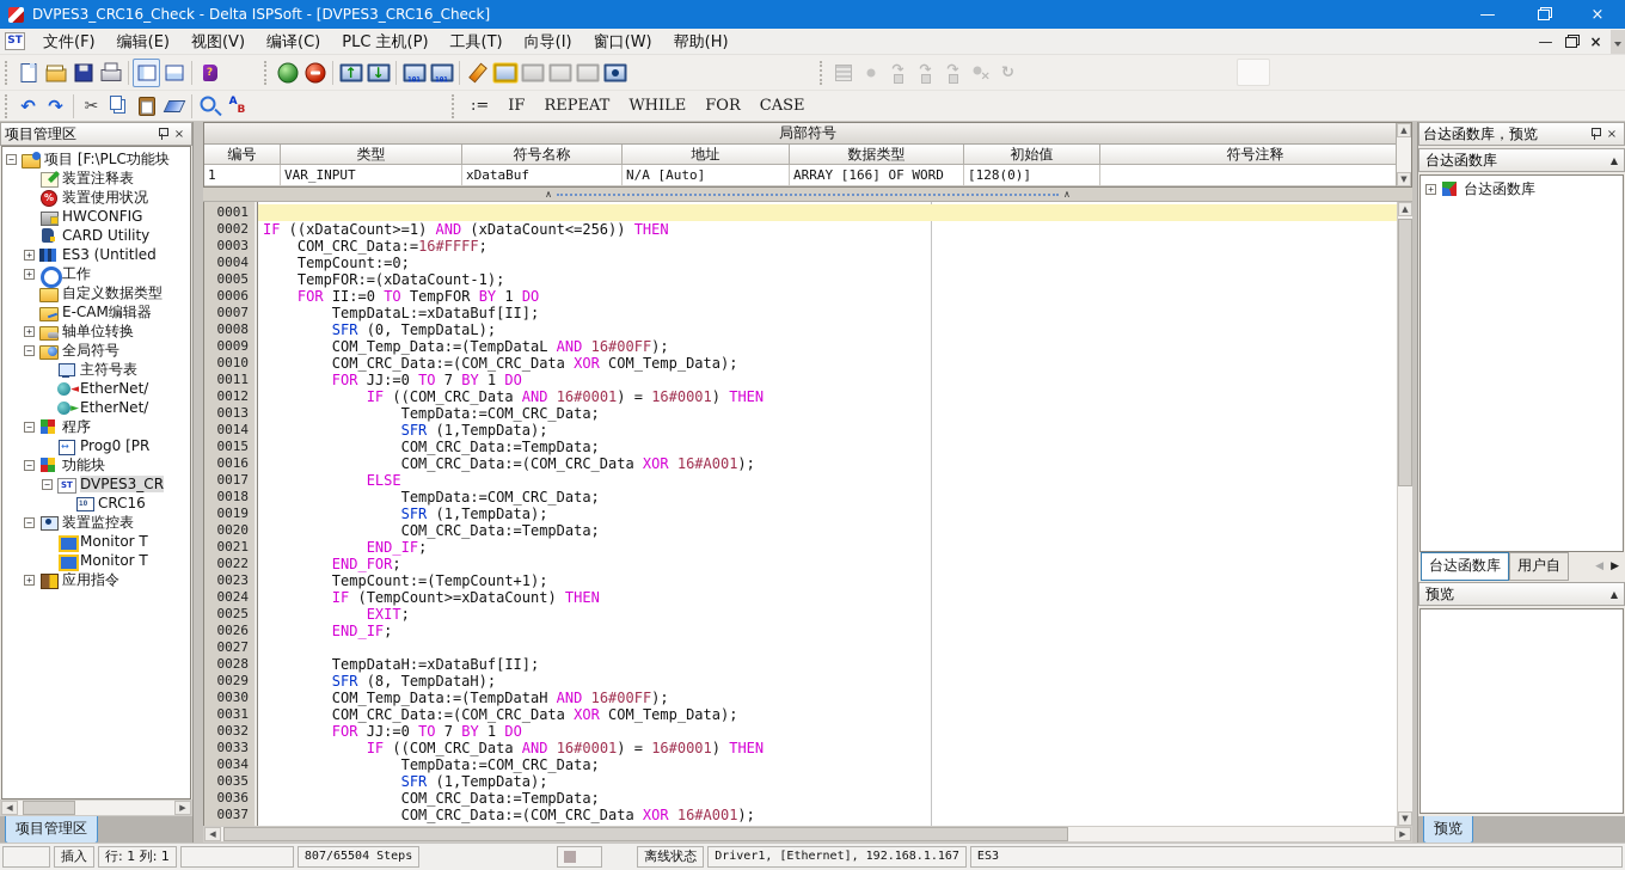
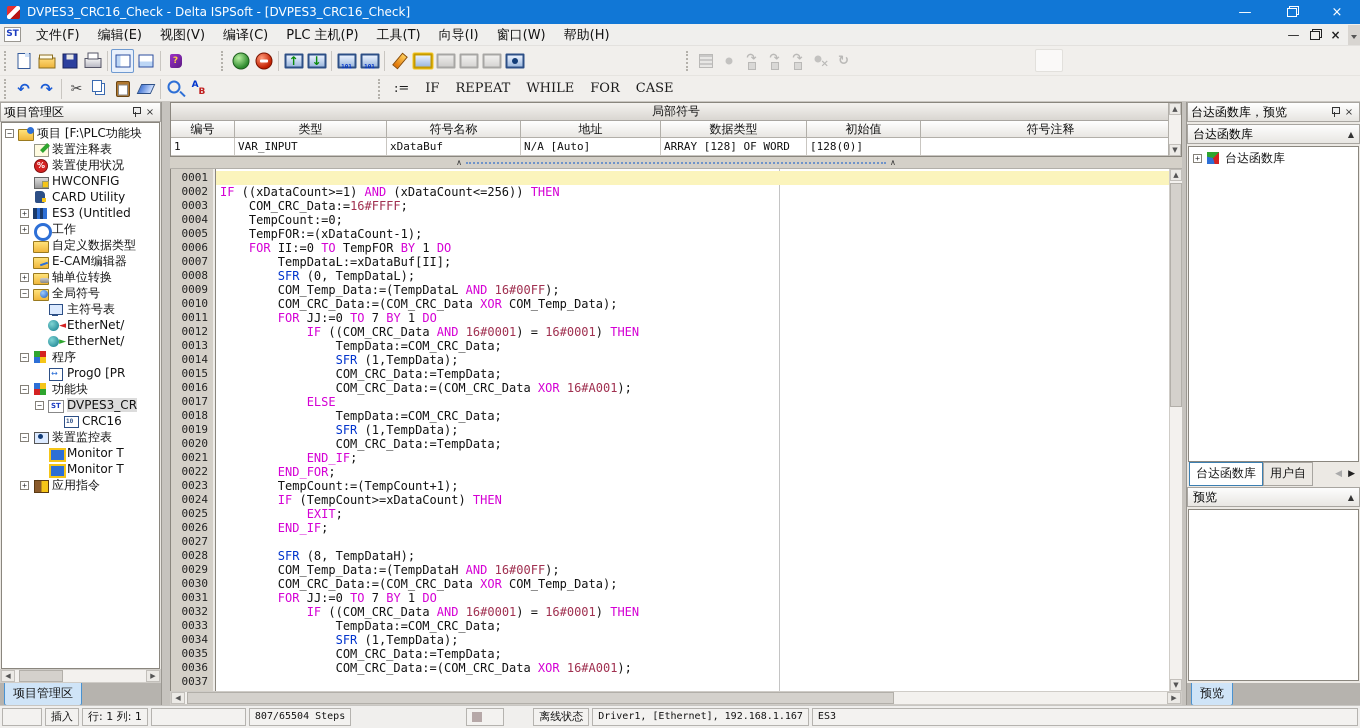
  DVPES3_CRC16_Check - Delta ISPSoft - [DVPES3_CRC16_Check]
  —
  ×
  ST
  文件(F)
  编辑(E)
  视图(V)
  编译(C)
  PLC 主机(P)
  工具(T)
  向导(I)
  窗口(W)
  帮助(H)
  —
  ×
  :=
  IF
  REPEAT
  WHILE
  FOR
  CASE
  项目管理区
  ×
  −
  项目 [F:\PLC功能块
  装置注释表
  装置使用状况
  HWCONFIG
  CARD Utility
  +
  ES3 (Untitled
  +
  工作
  自定义数据类型
  E-CAM编辑器
  +
  轴单位转换
  −
  全局符号
  主符号表
  EtherNet/
  EtherNet/
  −
  程序
  Prog0 [PR
  −
  功能块
  −
  DVPES3_CR
  CRC16
  −
  装置监控表
  Monitor T
  Monitor T
  +
  应用指令
  ◀
  ▶
  项目管理区
  局部符号
  编号
  类型
  符号名称
  地址
  数据类型
  初始值
  符号注释
  1
  VAR_INPUT
  xDataBuf
  N/A [Auto]
- ARRAY [166] OF WORD
+ ARRAY [128] OF WORD
  [128(0)]
  ▲
  ▼
  ∧
  ∧
  0001
  0002
  0003
  0004
  0005
  0006
  0007
  0008
  0009
  0010
  0011
  0012
  0013
  0014
  0015
  0016
  0017
  0018
  0019
  0020
  0021
  0022
  0023
  0024
  0025
  0026
  0027
  0028
  0029
  0030
  0031
  0032
  0033
  0034
  0035
  0036
  0037
  IF ((xDataCount>=1) AND (xDataCount<=256)) THEN
  COM_CRC_Data:=16#FFFF;
  TempCount:=0;
  TempFOR:=(xDataCount-1);
  FOR II:=0 TO TempFOR BY 1 DO
  TempDataL:=xDataBuf[II];
  SFR (0, TempDataL);
  COM_Temp_Data:=(TempDataL AND 16#00FF);
  COM_CRC_Data:=(COM_CRC_Data XOR COM_Temp_Data);
  FOR JJ:=0 TO 7 BY 1 DO
  IF ((COM_CRC_Data AND 16#0001) = 16#0001) THEN
  TempData:=COM_CRC_Data;
  SFR (1,TempData);
  COM_CRC_Data:=TempData;
  COM_CRC_Data:=(COM_CRC_Data XOR 16#A001);
  ELSE
  TempData:=COM_CRC_Data;
  SFR (1,TempData);
  COM_CRC_Data:=TempData;
  END_IF;
  END_FOR;
  TempCount:=(TempCount+1);
  IF (TempCount>=xDataCount) THEN
  EXIT;
  END_IF;
- TempDataH:=xDataBuf[II];
  SFR (8, TempDataH);
  COM_Temp_Data:=(TempDataH AND 16#00FF);
  COM_CRC_Data:=(COM_CRC_Data XOR COM_Temp_Data);
  FOR JJ:=0 TO 7 BY 1 DO
  IF ((COM_CRC_Data AND 16#0001) = 16#0001) THEN
  TempData:=COM_CRC_Data;
  SFR (1,TempData);
  COM_CRC_Data:=TempData;
  COM_CRC_Data:=(COM_CRC_Data XOR 16#A001);
  ▲
  ▼
  ◀
  ▶
  台达函数库，预览
  ×
  台达函数库
  ▲
  +
  台达函数库
  台达函数库
  用户自
  ◀
  ▶
  预览
  ▲
  预览
  插入
  行: 1 列: 1
  807/65504 Steps
  离线状态
  Driver1, [Ethernet], 192.168.1.167
  ES3
